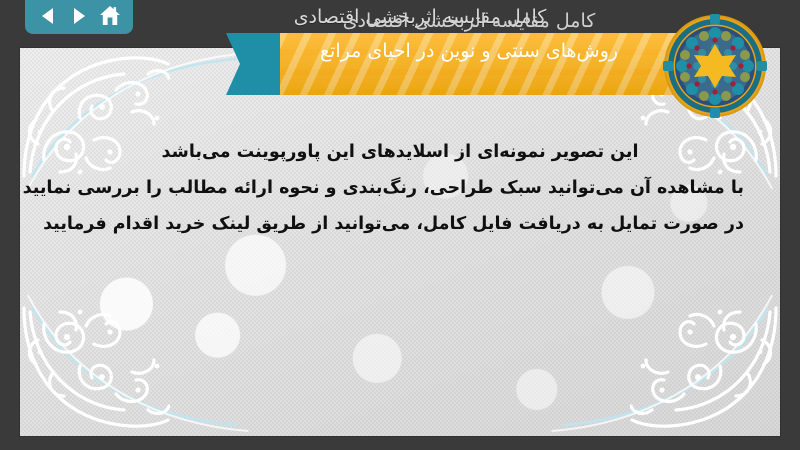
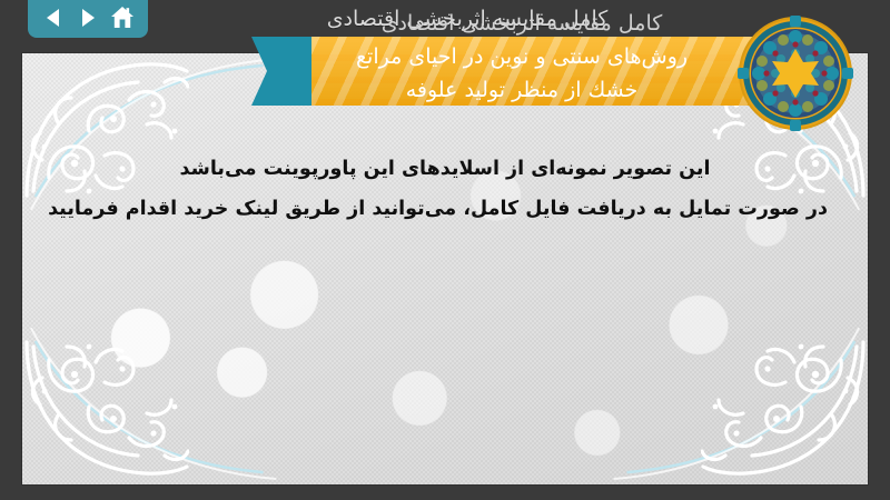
  کامل مقایسه اثربخشی اقتصادی
  کامل مقایسه اثربخشی اقتصادی
  روش‌های سنتی و نوین در احیای مراتع
+ خشك از منظر تولید علوفه
  این تصویر نمونه‌ای از اسلایدهای این پاورپوینت می‌باشد
- با مشاهده آن می‌توانید سبک طراحی، رنگ‌بندی و نحوه ارائه مطالب را بررسی نمایید
  در صورت تمایل به دریافت فایل کامل، می‌توانید از طریق لینک خرید اقدام فرمایید
